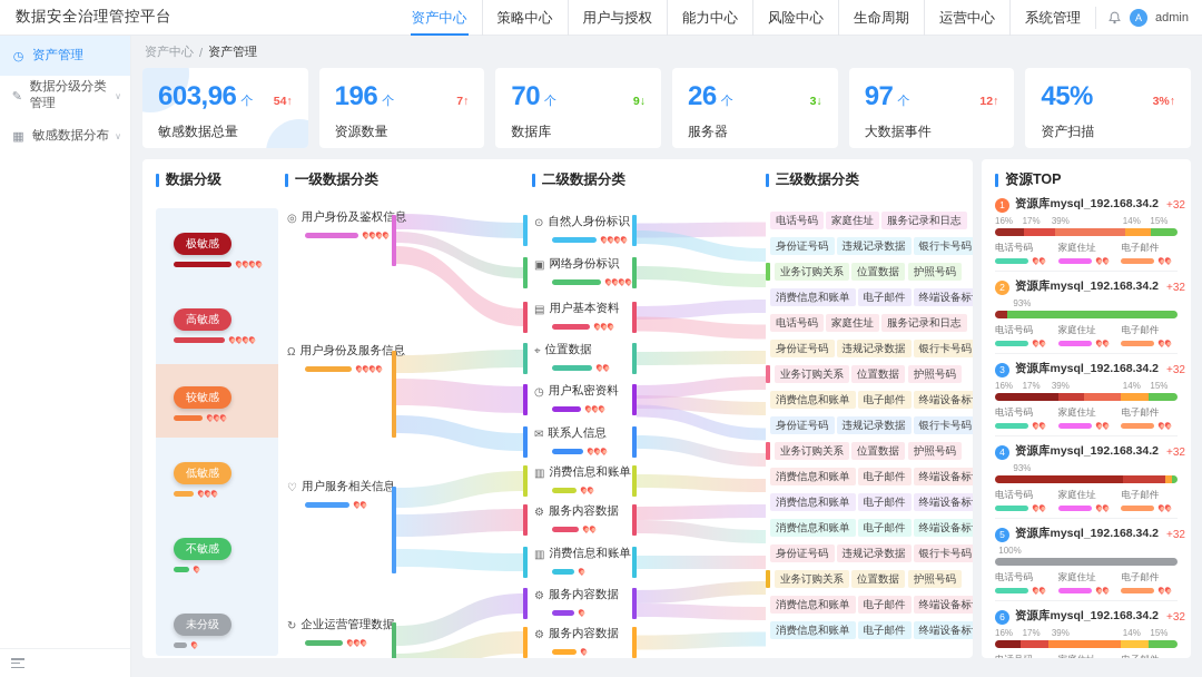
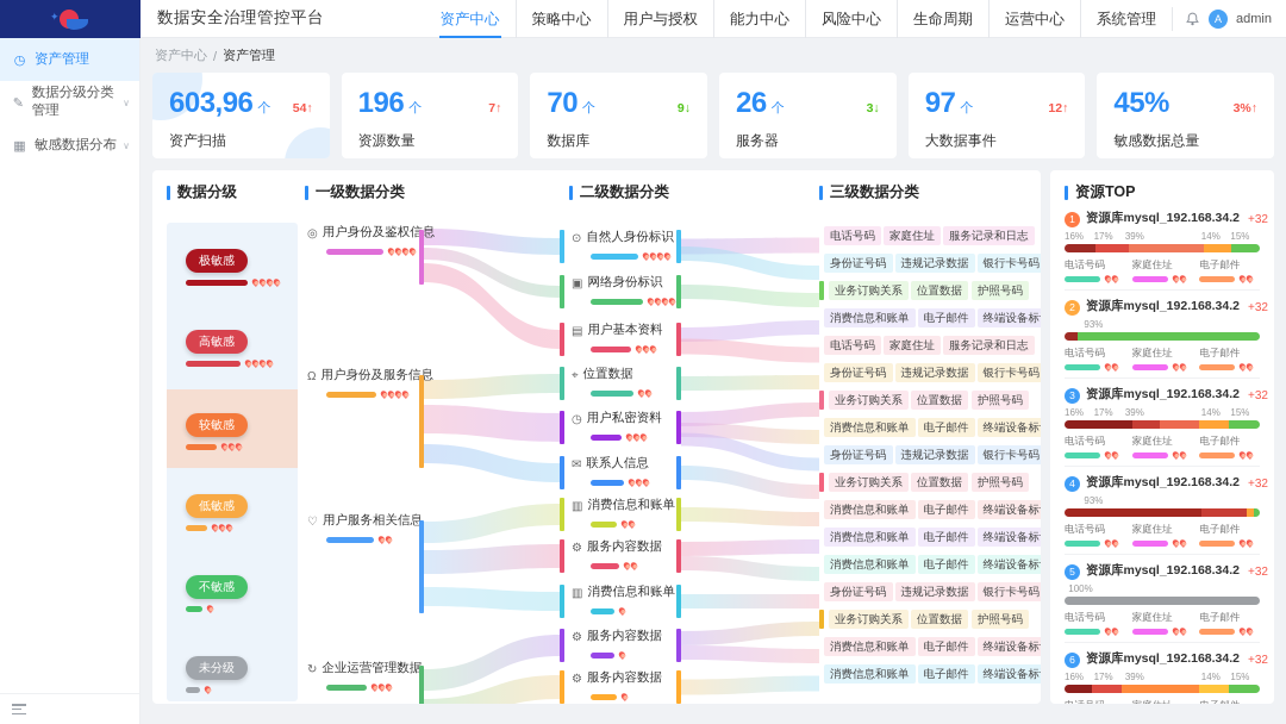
+ ✦
  数据安全治理管控平台
  资产中心
  策略中心
  用户与授权
  能力中心
  风险中心
  生命周期
  运营中心
  系统管理
  A
  admin
  ◷
  资产管理
  ✎
  数据分级分类管理
  ∨
  ▦
  敏感数据分布
  ∨
  资产中心
  /
  资产管理
  603,96
  个
  54↑
- 敏感数据总量
+ 资产扫描
  196
  个
  7↑
  资源数量
  70
  个
  9↓
  数据库
  26
  个
  3↓
  服务器
  97
  个
  12↑
  大数据事件
  45%
  3%↑
- 资产扫描
+ 敏感数据总量
  数据分级
  一级数据分类
  二级数据分类
  三级数据分类
  极敏感
  高敏感
  较敏感
  低敏感
  不敏感
  未分级
  ◎
  用户身份及鉴权信息
  Ω
  用户身份及服务信息
  ♡
  用户服务相关信息
  ↻
  企业运营管理数据
  ⊙
  自然人身份标识
  ▣
  网络身份标识
  ▤
  用户基本资料
  ⌖
  位置数据
  ◷
  用户私密资料
  ✉
  联系人信息
  ▥
  消费信息和账单
  ⚙
  服务内容数据
  ▥
  消费信息和账单
  ⚙
  服务内容数据
  ⚙
  服务内容数据
  电话号码
  家庭住址
  服务记录和日志
  身份证号码
  违规记录数据
  银行卡号码
  业务订购关系
  位置数据
  护照号码
  消费信息和账单
  电子邮件
  终端设备标
  电话号码
  家庭住址
  服务记录和日志
  身份证号码
  违规记录数据
  银行卡号码
  业务订购关系
  位置数据
  护照号码
  消费信息和账单
  电子邮件
  终端设备标
  身份证号码
  违规记录数据
  银行卡号码
  业务订购关系
  位置数据
  护照号码
  消费信息和账单
  电子邮件
  终端设备标
  消费信息和账单
  电子邮件
  终端设备标
  消费信息和账单
  电子邮件
  终端设备标
  身份证号码
  违规记录数据
  银行卡号码
  业务订购关系
  位置数据
  护照号码
  消费信息和账单
  电子邮件
  终端设备标
  消费信息和账单
  电子邮件
  终端设备标
  资源TOP
  1
  资源库mysql_192.168.34.2
  +32
  16%
  17%
  39%
  14%
  15%
  电话号码
  家庭住址
  电子邮件
  2
  资源库mysql_192.168.34.2
  +32
  93%
  电话号码
  家庭住址
  电子邮件
  3
  资源库mysql_192.168.34.2
  +32
  16%
  17%
  39%
  14%
  15%
  电话号码
  家庭住址
  电子邮件
  4
  资源库mysql_192.168.34.2
  +32
  93%
  电话号码
  家庭住址
  电子邮件
  5
  资源库mysql_192.168.34.2
  +32
  100%
  电话号码
  家庭住址
  电子邮件
  6
  资源库mysql_192.168.34.2
  +32
  16%
  17%
  39%
  14%
  15%
